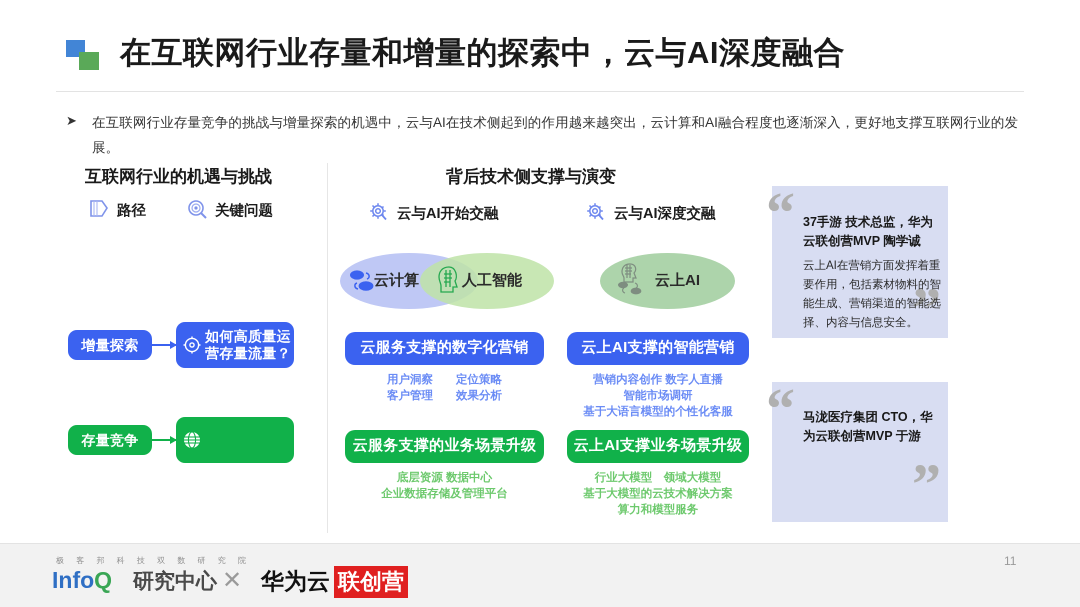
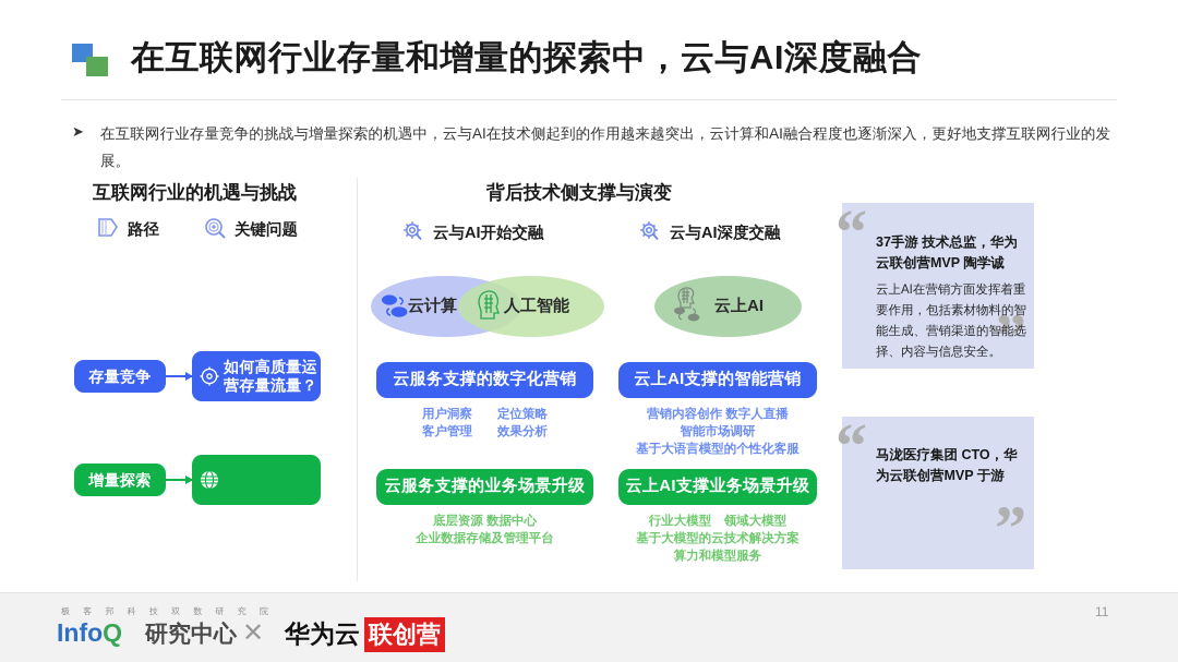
  在互联网行业存量和增量的探索中，云与AI深度融合
  ➤
  在互联网行业存量竞争的挑战与增量探索的机遇中，云与AI在技术侧起到的作用越来越突出，云计算和AI融合程度也逐渐深入，更好地支撑互联网行业的发展。
  互联网行业的机遇与挑战
  背后技术侧支撑与演变
  路径
  关键问题
  云与AI开始交融
  云与AI深度交融
- 增量探索
+ 存量竞争
  如何高质量运营存量流量？
- 存量竞争
+ 增量探索
  云计算
  人工智能
  云上AI
  云服务支撑的数字化营销
  用户洞察 定位策略
  客户管理 效果分析
  云上AI支撑的智能营销
  营销内容创作 数字人直播
  智能市场调研
  基于大语言模型的个性化客服
  云服务支撑的业务场景升级
  底层资源 数据中心
  企业数据存储及管理平台
  云上AI支撑业务场景升级
  行业大模型 领域大模型
  基于大模型的云技术解决方案
  算力和模型服务
  “
  ”
  37手游 技术总监，华为云联创营MVP 陶学诚
  云上AI在营销方面发挥着重要作用，包括素材物料的智能生成、营销渠道的智能选择、内容与信息安全。
  “
  ”
  马泷医疗集团 CTO，华为云联创营MVP 于游
  极 客 邦 科 技 双 数 研 究 院
  InfoQ
  研究中心
  ✕
  华为云
  联创营
  11
